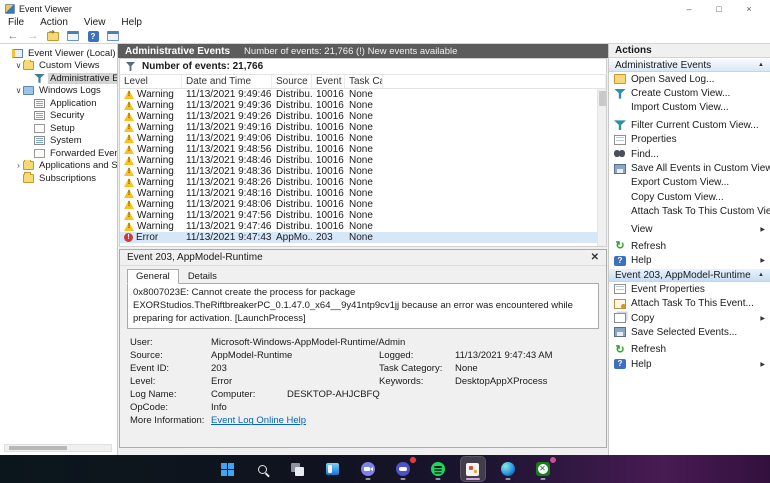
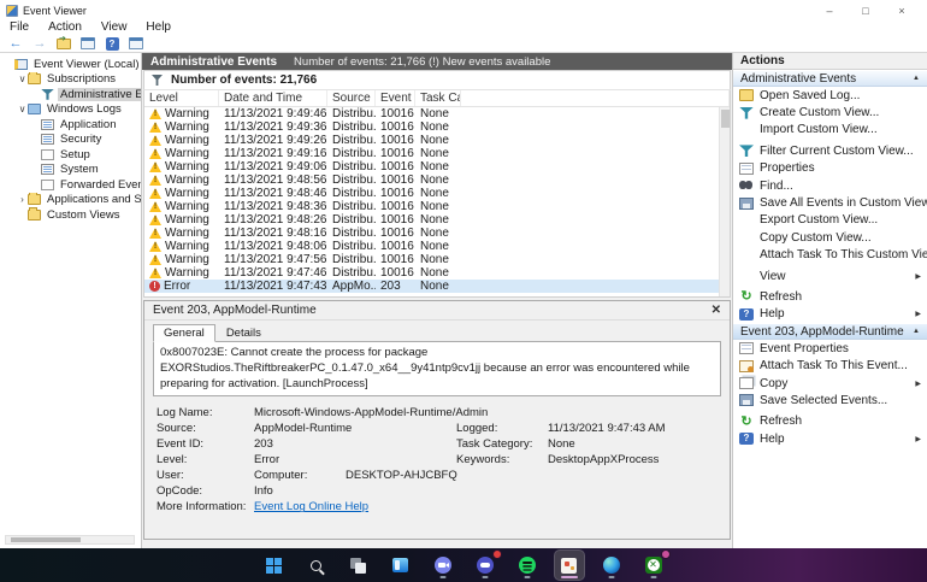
  Event Viewer
  –
  □
  ×
  File
  Action
  View
  Help
  ←
  →
  ?
  Event Viewer (Local)
  ∨
- Custom Views
+ Subscriptions
  Administrative E
  ∨
  Windows Logs
  Application
  Security
  Setup
  System
  Forwarded Eve
  ›
- Subscriptions
+ Custom Views
  Administrative Events
  Number of events: 21,766 (!) New events available
  Number of events: 21,766
  Level
  Date and Time
  Source
  Event
  Warning
  11/13/2021 9:49:46
  Distribu.
  10016
  None
  Warning
  11/13/2021 9:49:36
  Distribu.
  10016
  None
  Warning
  11/13/2021 9:49:26
  Distribu.
  10016
  None
  Warning
  11/13/2021 9:49:16
  Distribu.
  10016
  None
  Warning
  11/13/2021 9:49:06
  Distribu.
  10016
  None
  Warning
  11/13/2021 9:48:56
  Distribu.
  10016
  None
  Warning
  11/13/2021 9:48:46
  Distribu.
  10016
  None
  Warning
  11/13/2021 9:48:36
  Distribu.
  10016
  None
  Warning
  11/13/2021 9:48:26
  Distribu.
  10016
  None
  Warning
  11/13/2021 9:48:16
  Distribu.
  10016
  None
  Warning
  11/13/2021 9:48:06
  Distribu.
  10016
  None
  Warning
  11/13/2021 9:47:56
  Distribu.
  10016
  None
  Warning
  11/13/2021 9:47:46
  Distribu.
  10016
  None
  Error
  11/13/2021 9:47:43
  AppMo..
  203
  None
  Event 203, AppModel-Runtime
  ✕
  General
  Details
  0x8007023E: Cannot create the process for package EXORStudios.TheRiftbreakerPC_0.1.47.0_x64__9y41ntp9cv1jj because an error was encountered while preparing for activation. [LaunchProcess]
- User:
+ Log Name:
  Microsoft-Windows-AppModel-Runtime/Admin
  Source:
  AppModel-Runtime
  Logged:
  11/13/2021 9:47:43 AM
  Event ID:
  203
  Task Category:
  None
  Level:
  Error
  Keywords:
  DesktopAppXProcess
- Log Name:
+ User:
  Computer:
  DESKTOP-AHJCBFQ
  OpCode:
  Info
  More Information:
  Event Log Online Help
  Actions
  Administrative Events
  Open Saved Log...
  Create Custom View...
  Import Custom View...
  Filter Current Custom View...
  Properties
  Find...
  Save All Events in Custom View
  Export Custom View...
  Copy Custom View...
  Attach Task To This Custom Vie
  View
  ↻
  Refresh
  ?
  Help
  Event 203, AppModel-Runtime
  Event Properties
  Attach Task To This Event...
  Copy
  Save Selected Events...
  ↻
  Refresh
  ?
  Help
